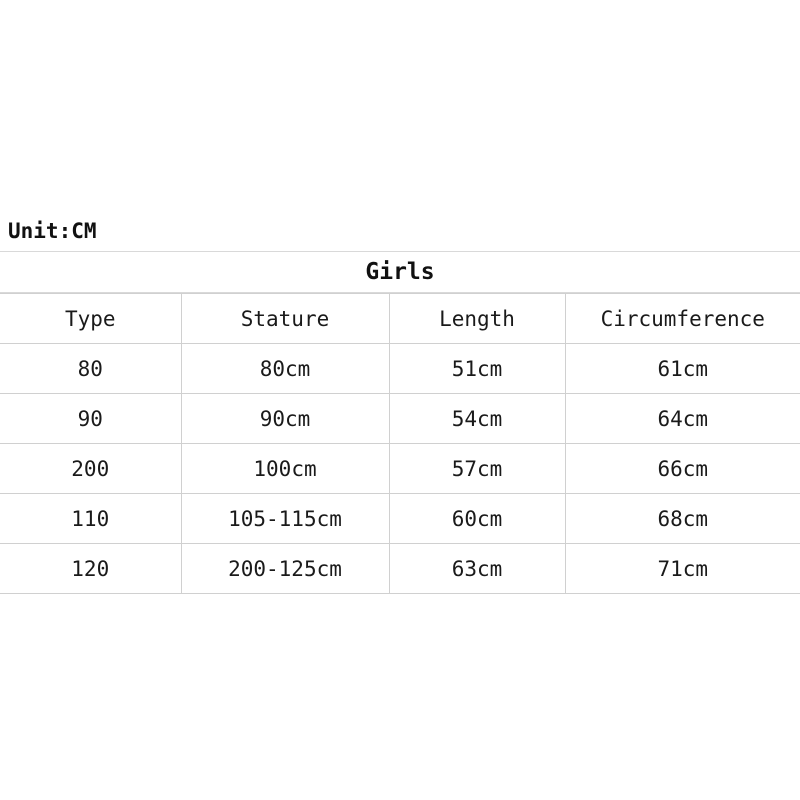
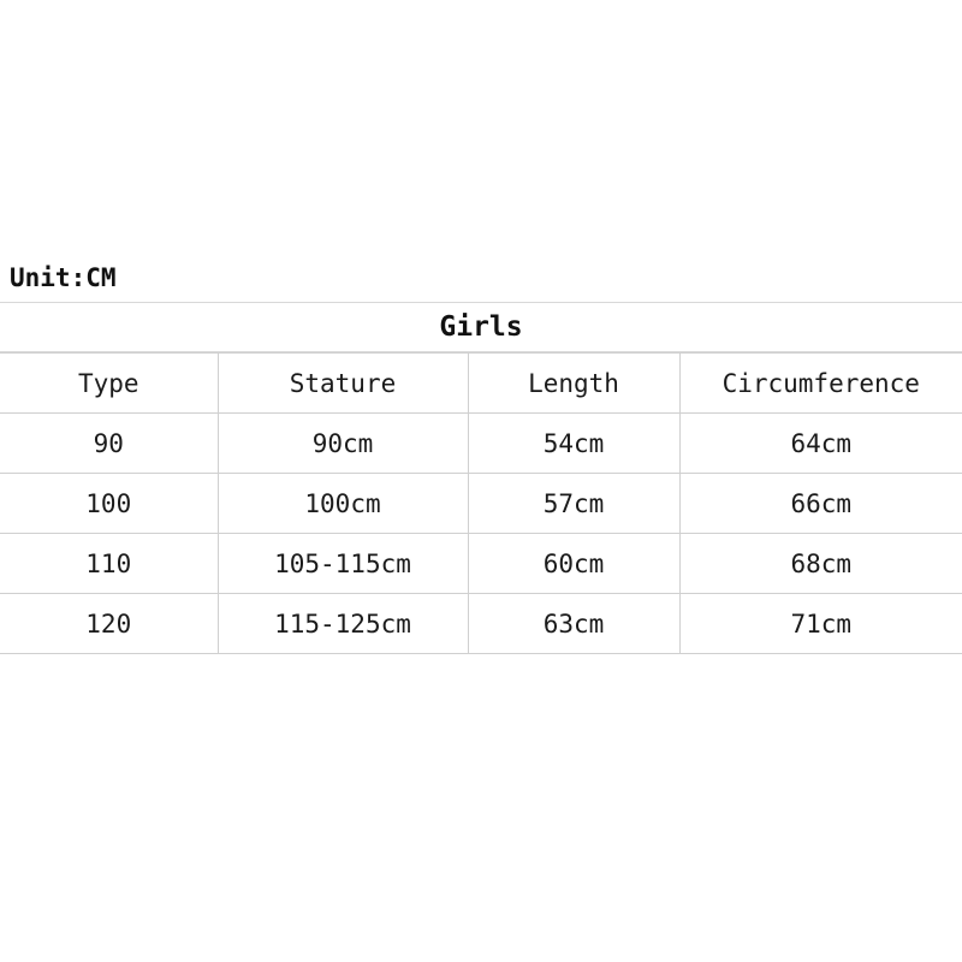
  Unit:CM
  Girls
  Type	Stature	Length	Circumference
- 80	80cm	51cm	61cm
  90	90cm	54cm	64cm
- 200	100cm	57cm	66cm
+ 100	100cm	57cm	66cm
  110	105-115cm	60cm	68cm
- 120	200-125cm	63cm	71cm
+ 120	115-125cm	63cm	71cm
